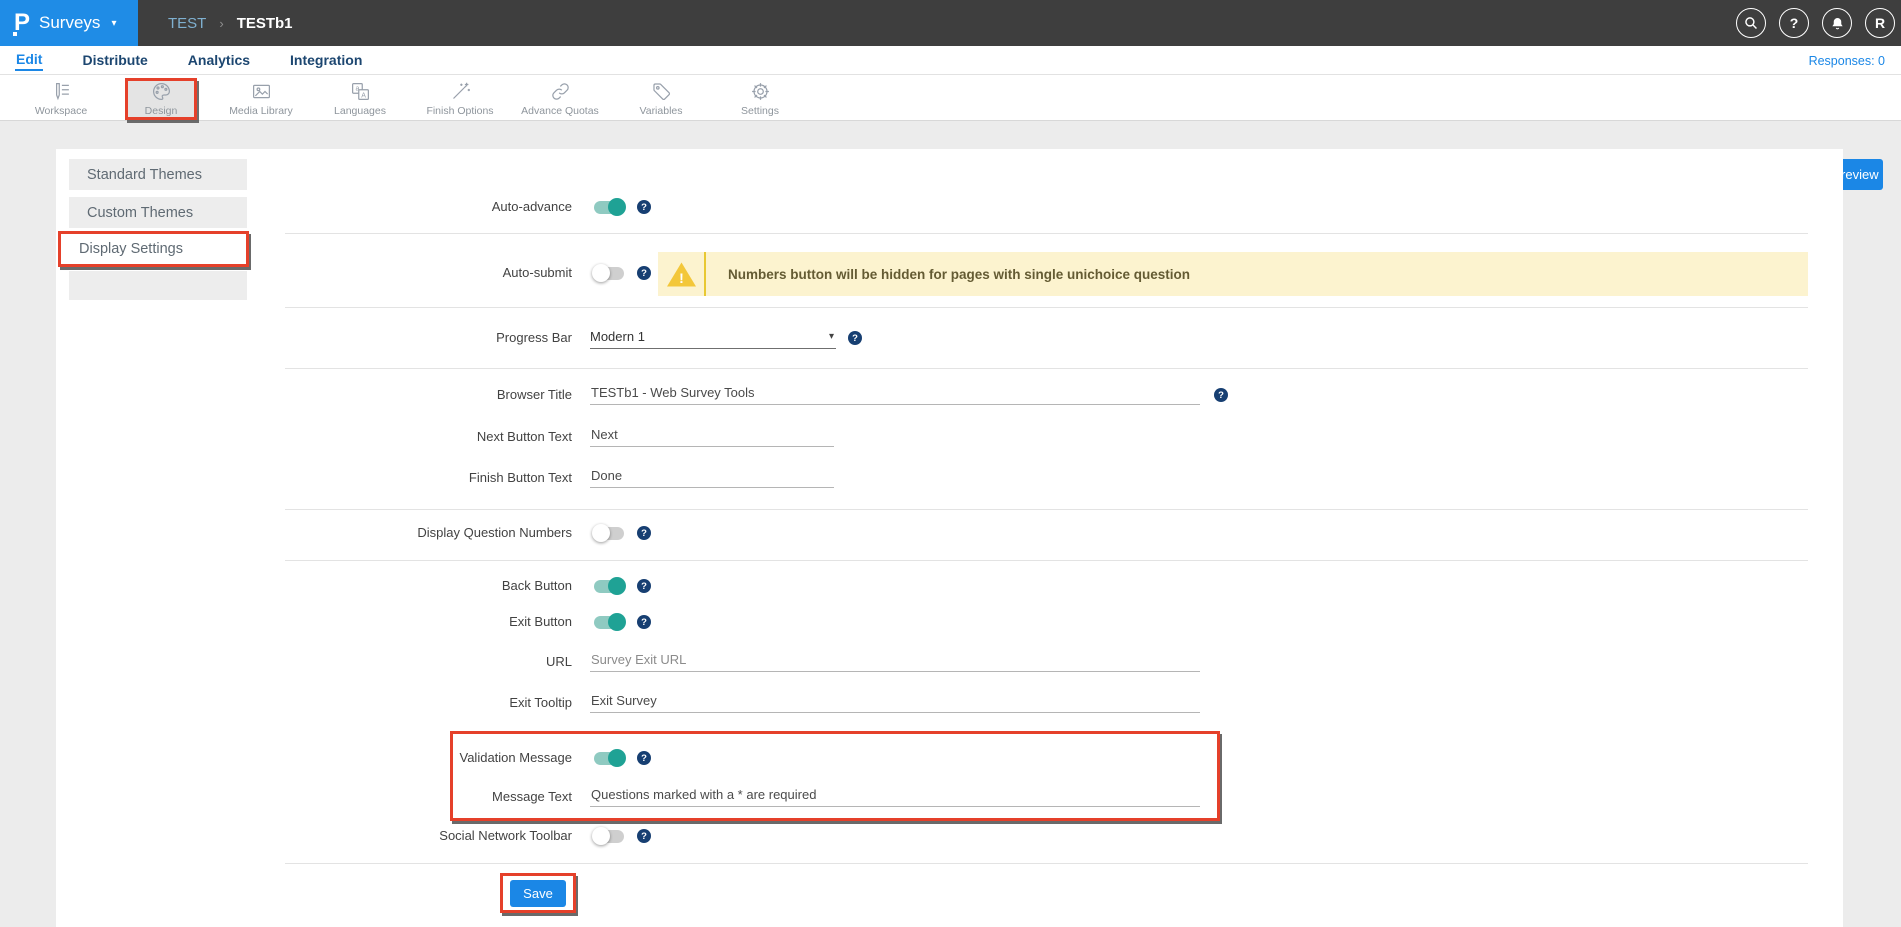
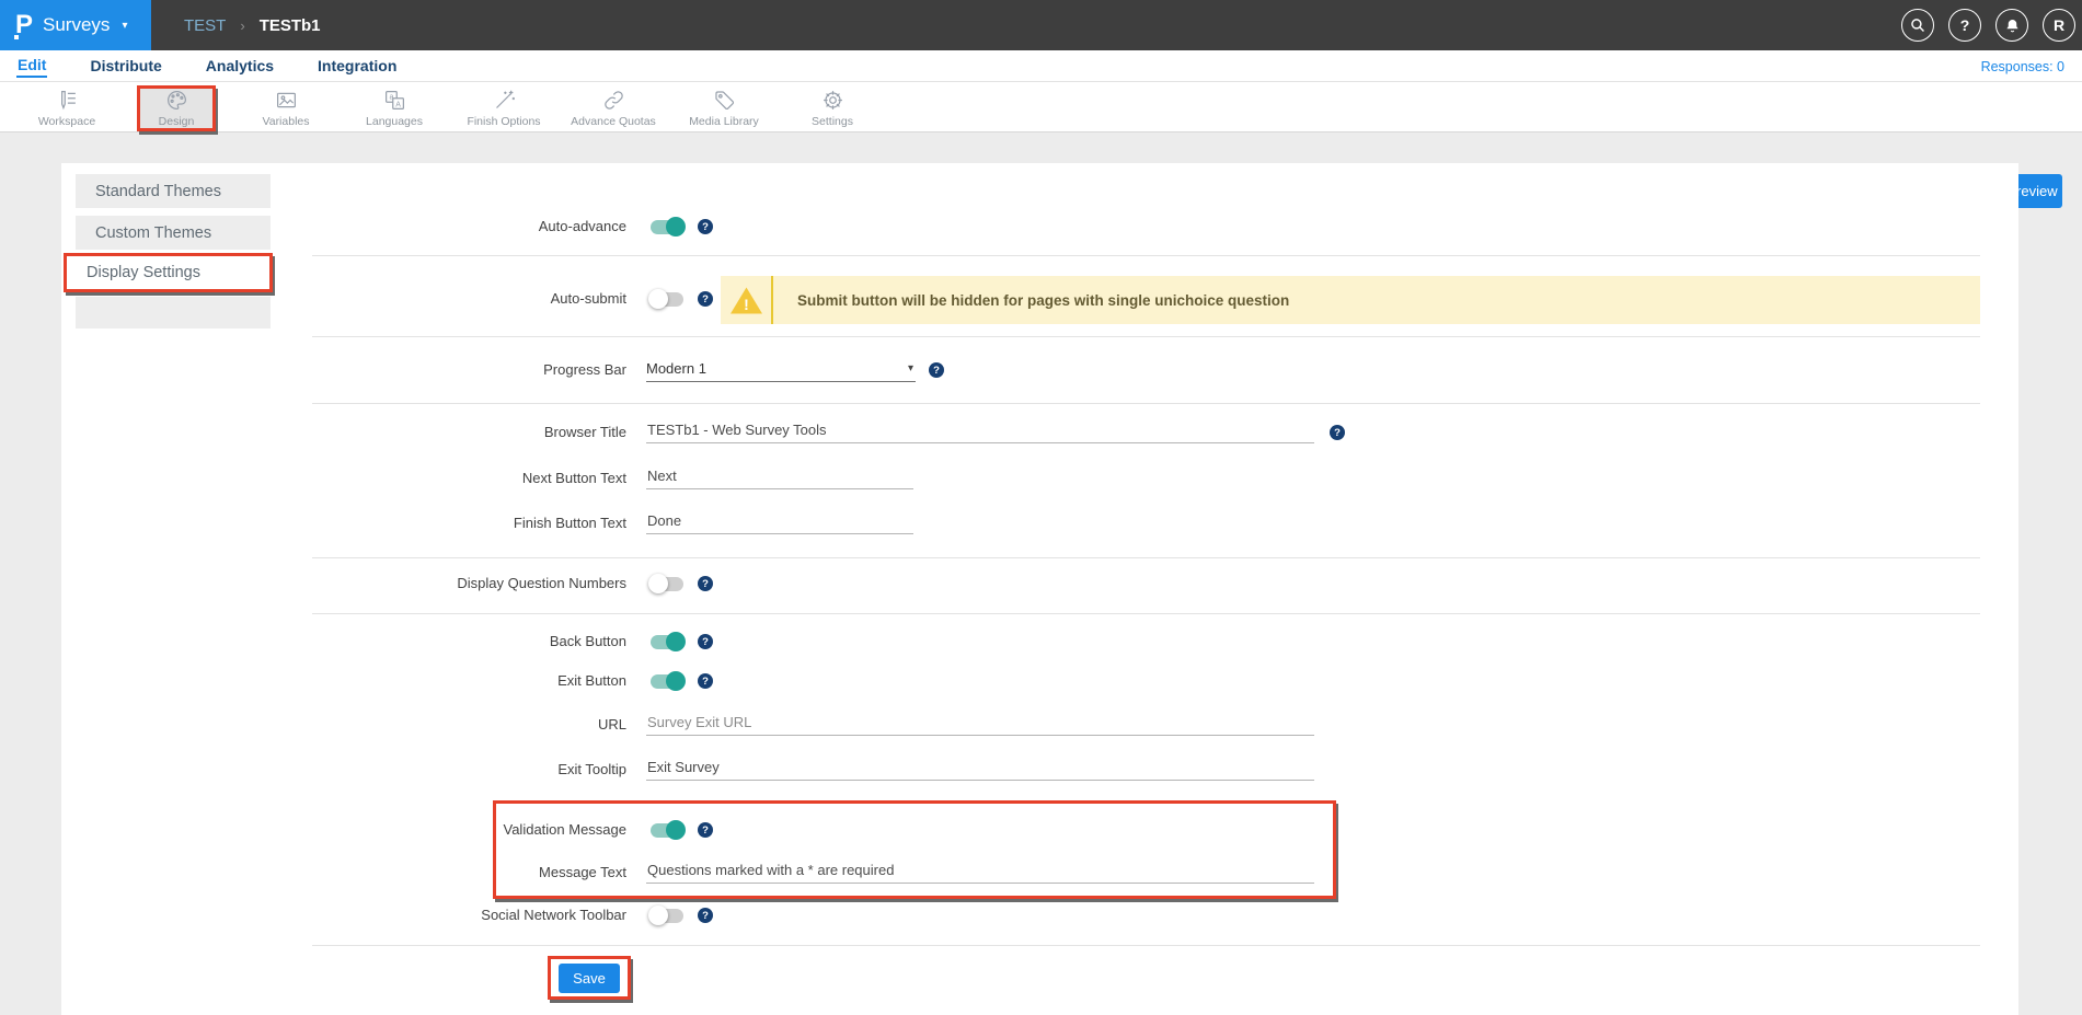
  P
  Surveys
  ▾
  TEST
  ›
  TESTb1
  ?
  R
  Edit
  Distribute
  Analytics
  Integration
  Responses: 0
  Workspace
  Design
- Media Library
+ Variables
  Languages
  Finish Options
  Advance Quotas
- Variables
+ Media Library
  Settings
  review
  Standard Themes
  Custom Themes
  Display Settings
  Auto-advance
  ?
  Auto-submit
  ?
  !
- Numbers button will be hidden for pages with single unichoice question
+ Submit button will be hidden for pages with single unichoice question
  Progress Bar
  Modern 1
  ▾
  ?
  Browser Title
  TESTb1 - Web Survey Tools
  ?
  Next Button Text
  Next
  Finish Button Text
  Done
  Display Question Numbers
  ?
  Back Button
  ?
  Exit Button
  ?
  URL
  Survey Exit URL
  Exit Tooltip
  Exit Survey
  Validation Message
  ?
  Message Text
  Questions marked with a * are required
  Social Network Toolbar
  ?
  Save
